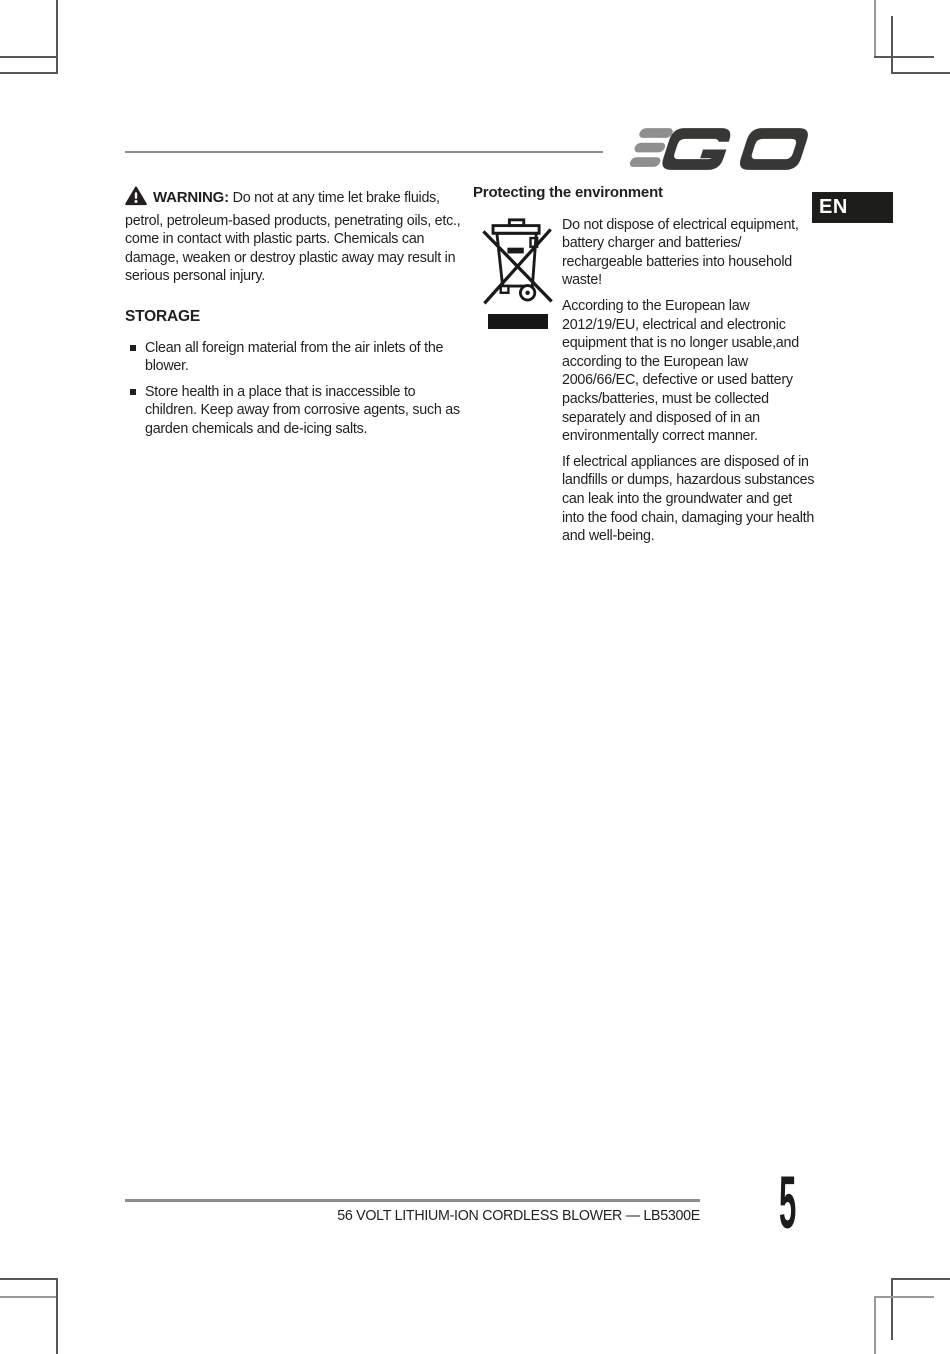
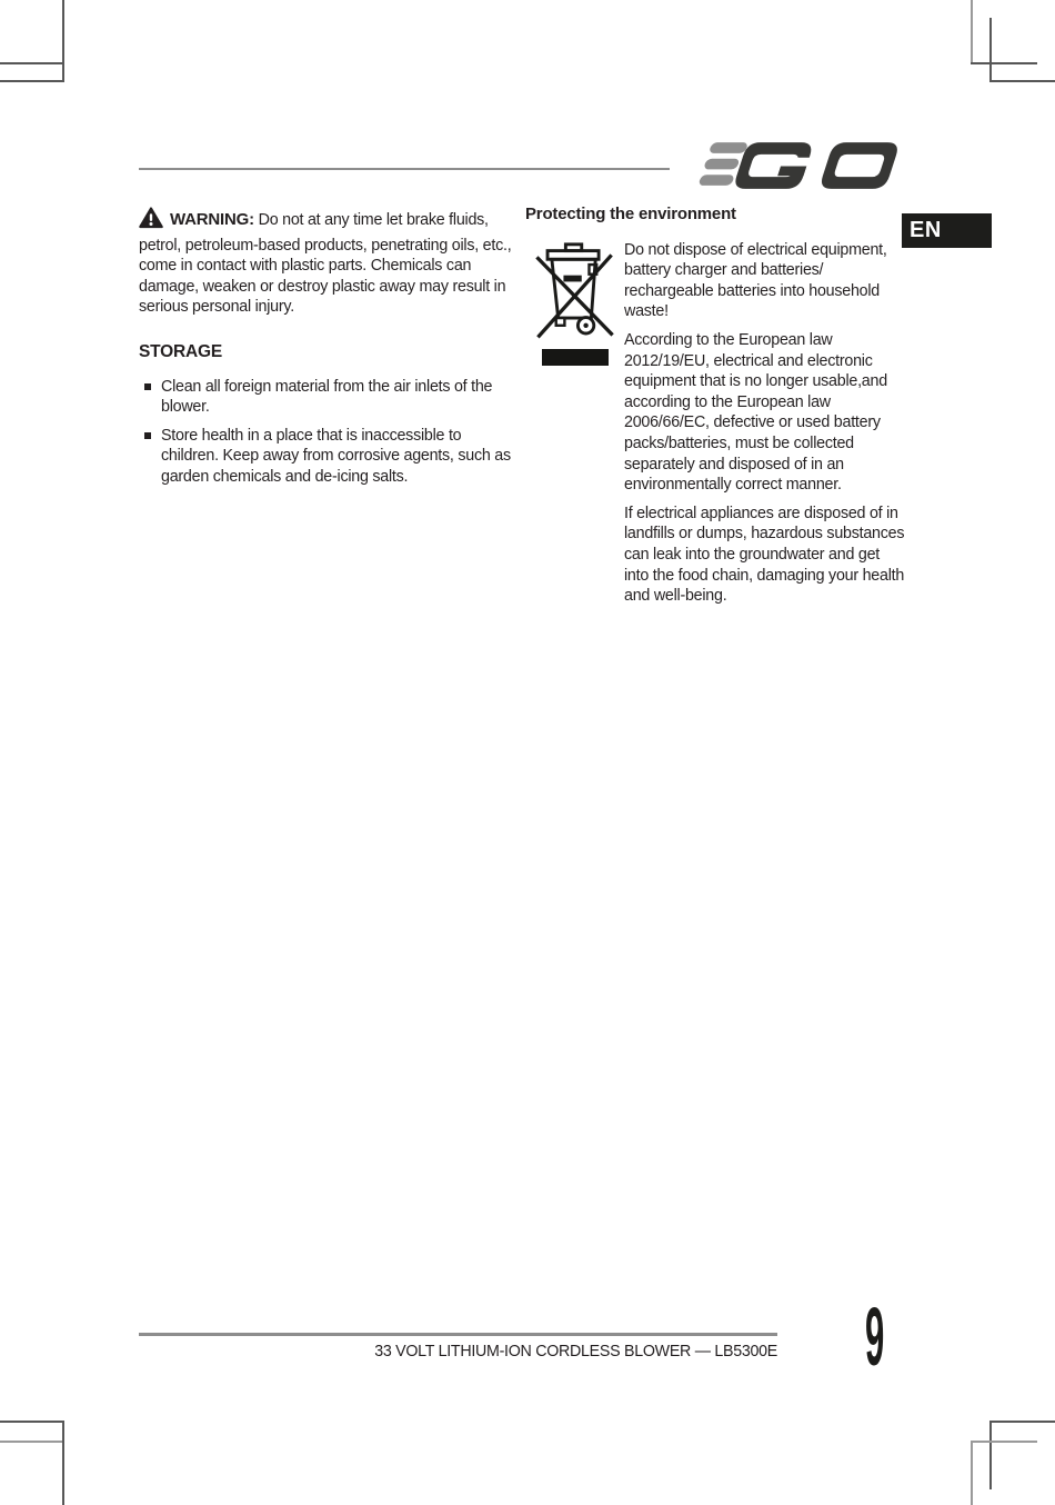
  EN
  WARNING: Do not at any time let brake fluids, petrol, petroleum-based products, penetrating oils, etc., come in contact with plastic parts. Chemicals can damage, weaken or destroy plastic away may result in serious personal injury.
  STORAGE
  Clean all foreign material from the air inlets of the blower.
  Store health in a place that is inaccessible to children. Keep away from corrosive agents, such as garden chemicals and de-icing salts.
  Protecting the environment
  Do not dispose of electrical equipment, battery charger and batteries/ rechargeable batteries into household waste!
  According to the European law 2012/19/EU, electrical and electronic equipment that is no longer usable,and according to the European law 2006/66/EC, defective or used battery packs/batteries, must be collected separately and disposed of in an environmentally correct manner.
  If electrical appliances are disposed of in landfills or dumps, hazardous substances can leak into the groundwater and get into the food chain, damaging your health and well-being.
- 56 VOLT LITHIUM-ION CORDLESS BLOWER — LB5300E
+ 33 VOLT LITHIUM-ION CORDLESS BLOWER — LB5300E
- 5
+ 9
